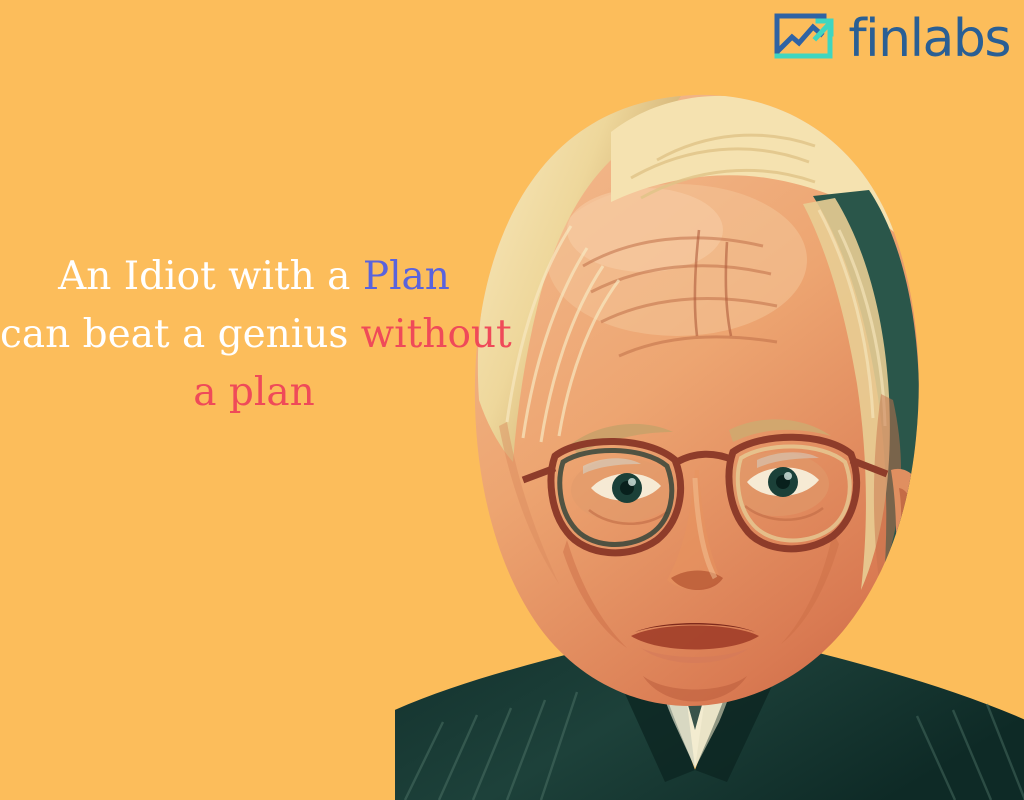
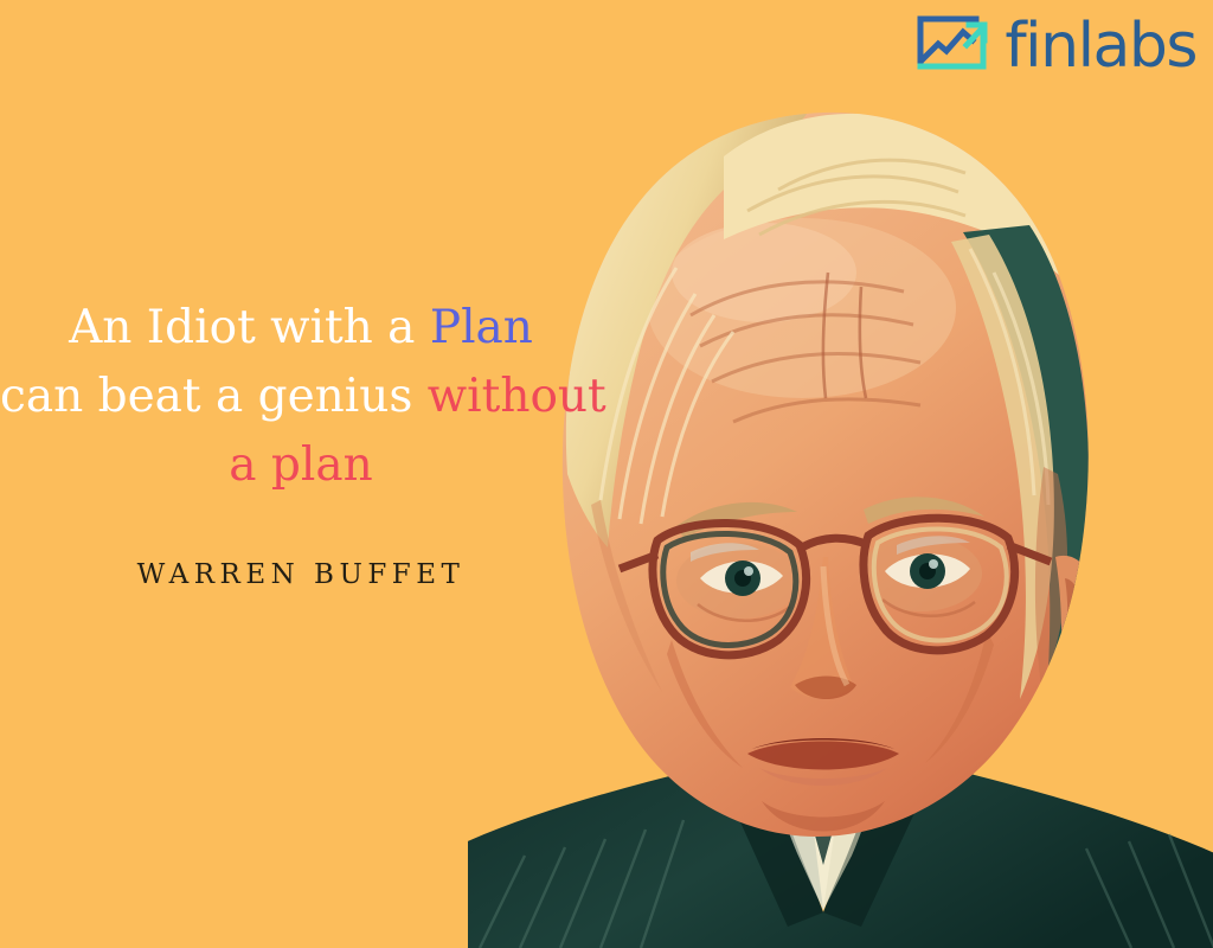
  finlabs
  An Idiot with a Plan
  can beat a genius without
  a plan
+ WARREN BUFFET
